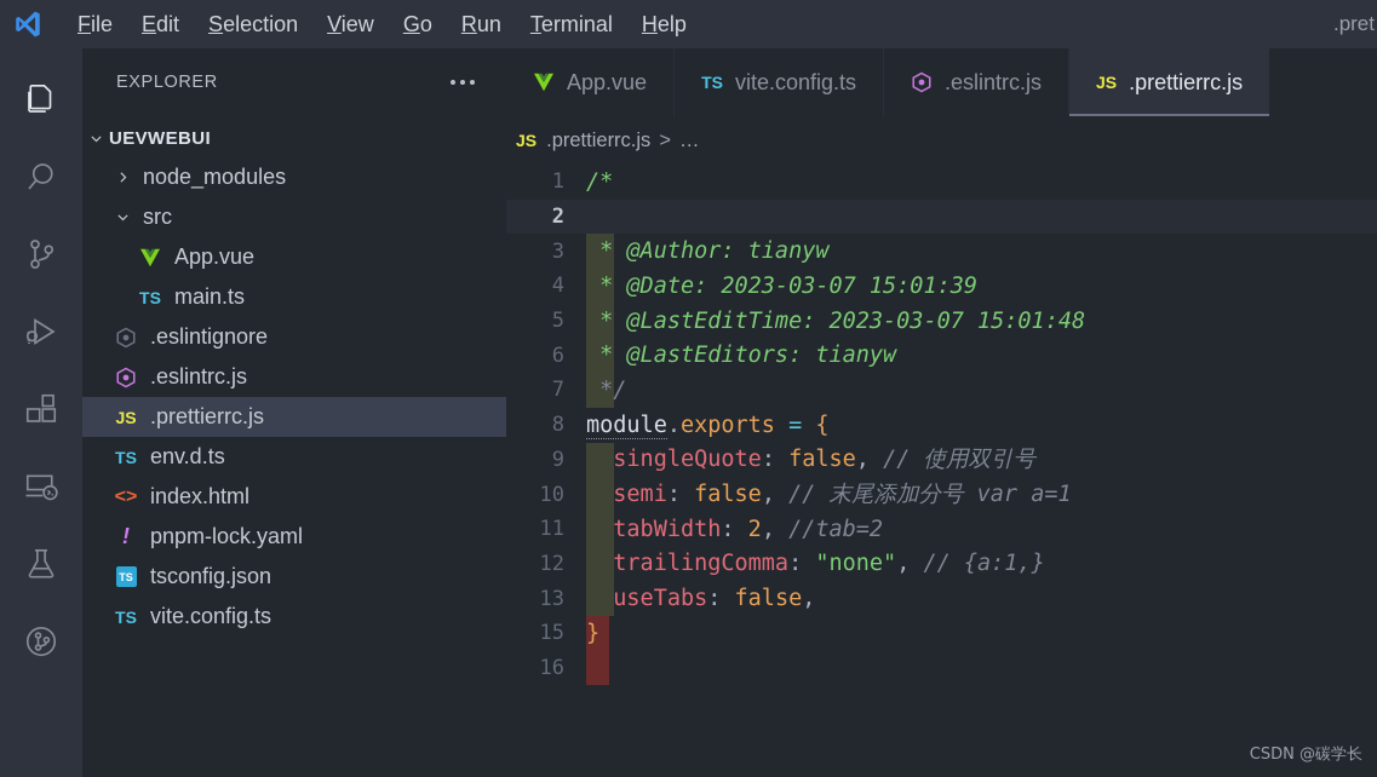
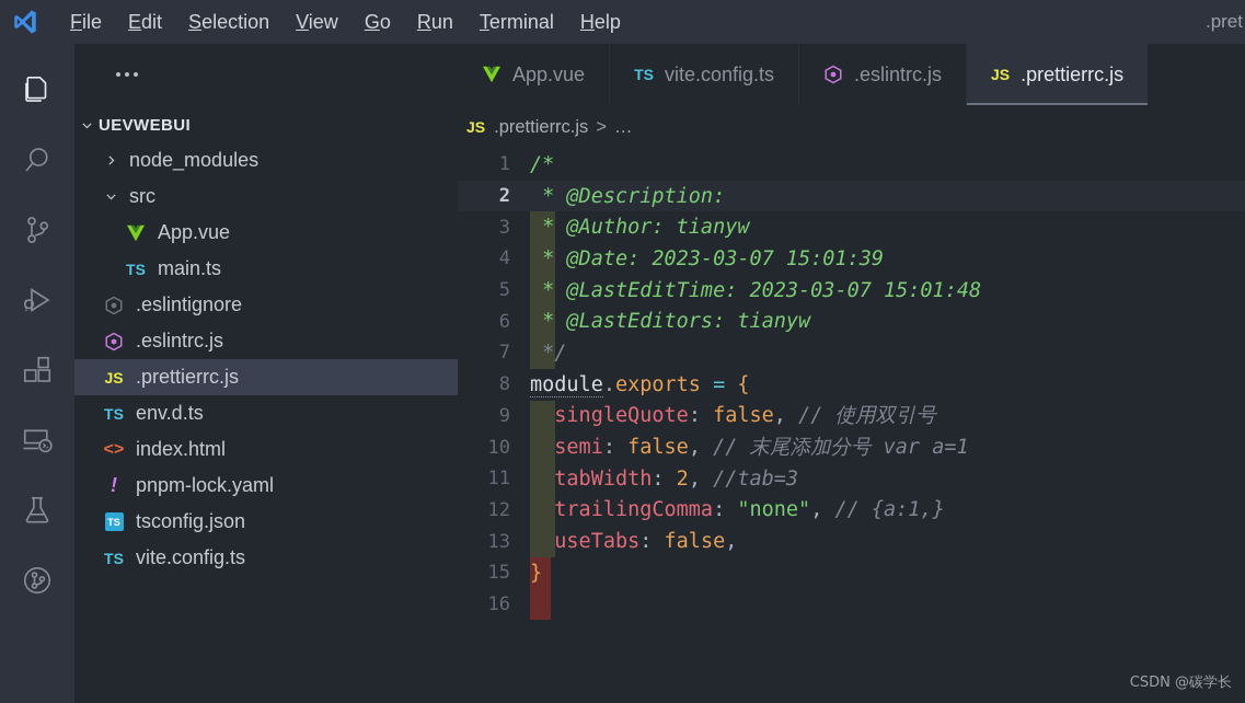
  File
  Edit
  Selection
  View
  Go
  Run
  Terminal
  Help
  .pret
- EXPLORER
  UEVWEBUI
  node_modules
  src
  App.vue
  TS
  main.ts
  .eslintignore
  .eslintrc.js
  JS
  .prettierrc.js
  TS
  env.d.ts
  <>
  index.html
  !
  pnpm-lock.yaml
  TS
  tsconfig.json
  TS
  vite.config.ts
  App.vue
  TS
  vite.config.ts
  .eslintrc.js
  JS
  .prettierrc.js
  JS
  .prettierrc.js
  >
  …
  1
  /*
  2
+ * @Description:
  3
  * @Author: tianyw
  4
  * @Date: 2023-03-07 15:01:39
  5
  * @LastEditTime: 2023-03-07 15:01:48
  6
  * @LastEditors: tianyw
  7
  */
  8
  module.exports = {
  9
  singleQuote: false, // 使用双引号
  10
  semi: false, // 末尾添加分号 var a=1
  11
- tabWidth: 2, //tab=2
+ tabWidth: 2, //tab=3
  12
  trailingComma: "none", // {a:1,}
  13
  useTabs: false,
  15
  }
  16
  CSDN @碳学长
